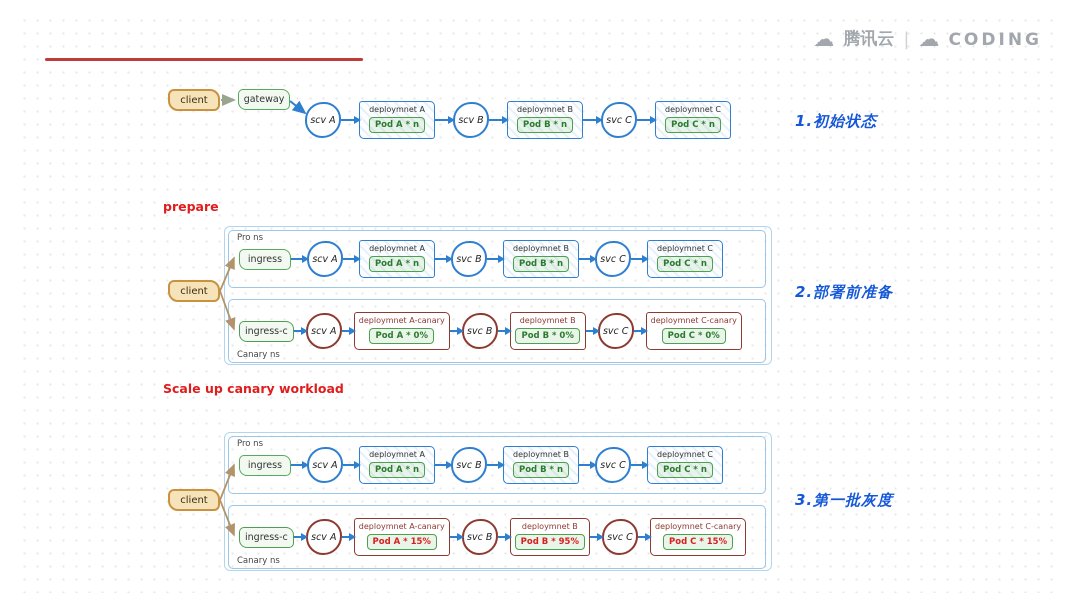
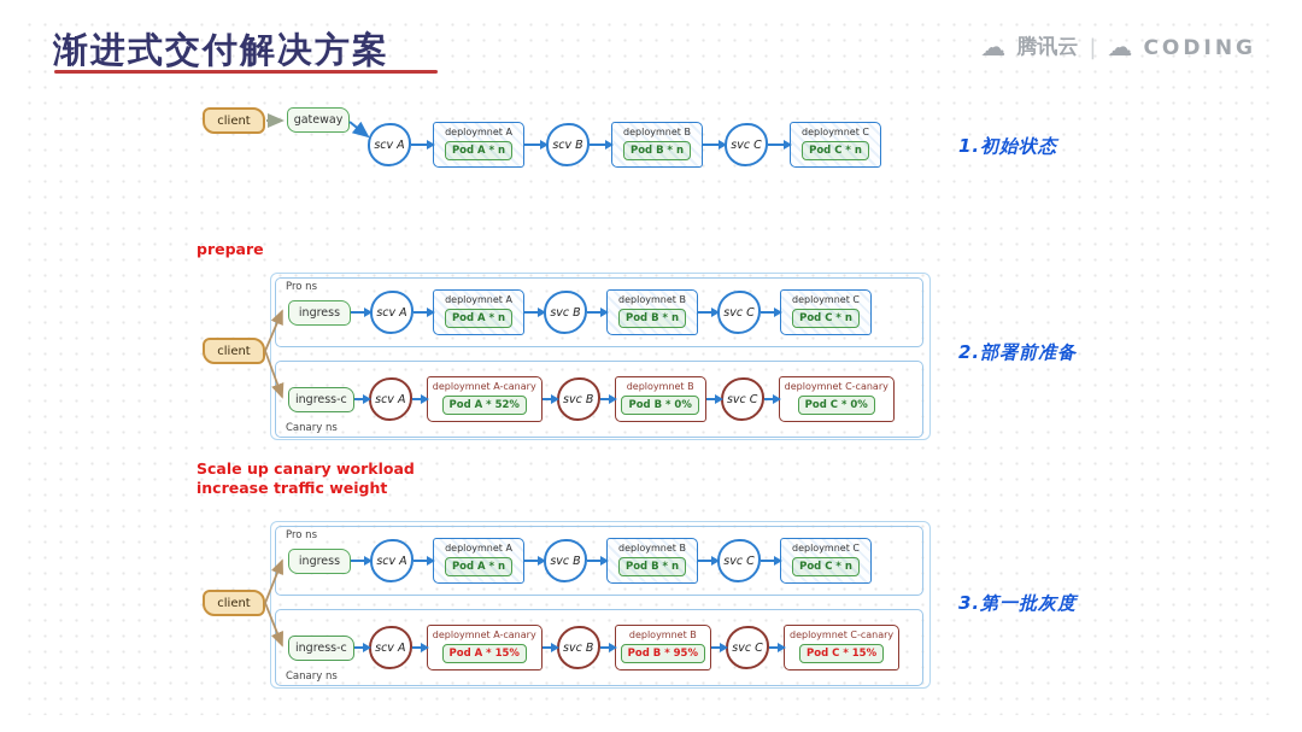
+ 渐进式交付解决方案
  ☁
  腾讯云
  |
  ☁
  CODING
  client
  gateway
  scv A
  deploymnet A
  Pod A * n
  scv B
  deploymnet B
  Pod B * n
  svc C
  deploymnet C
  Pod C * n
  1.初始状态
  prepare
  client
  Pro ns
  ingress
  scv A
  deploymnet A
  Pod A * n
  svc B
  deploymnet B
  Pod B * n
  svc C
  deploymnet C
  Pod C * n
  Canary ns
  ingress-c
  scv A
  deploymnet A-canary
- Pod A * 0%
+ Pod A * 52%
  svc B
  deploymnet B
  Pod B * 0%
  svc C
  deploymnet C-canary
  Pod C * 0%
  2.部署前准备
  Scale up canary workload
+ increase traffic weight
  client
  Pro ns
  ingress
  scv A
  deploymnet A
  Pod A * n
  svc B
  deploymnet B
  Pod B * n
  svc C
  deploymnet C
  Pod C * n
  Canary ns
  ingress-c
  scv A
  deploymnet A-canary
  Pod A * 15%
  svc B
  deploymnet B
  Pod B * 95%
  svc C
  deploymnet C-canary
  Pod C * 15%
  3.第一批灰度
